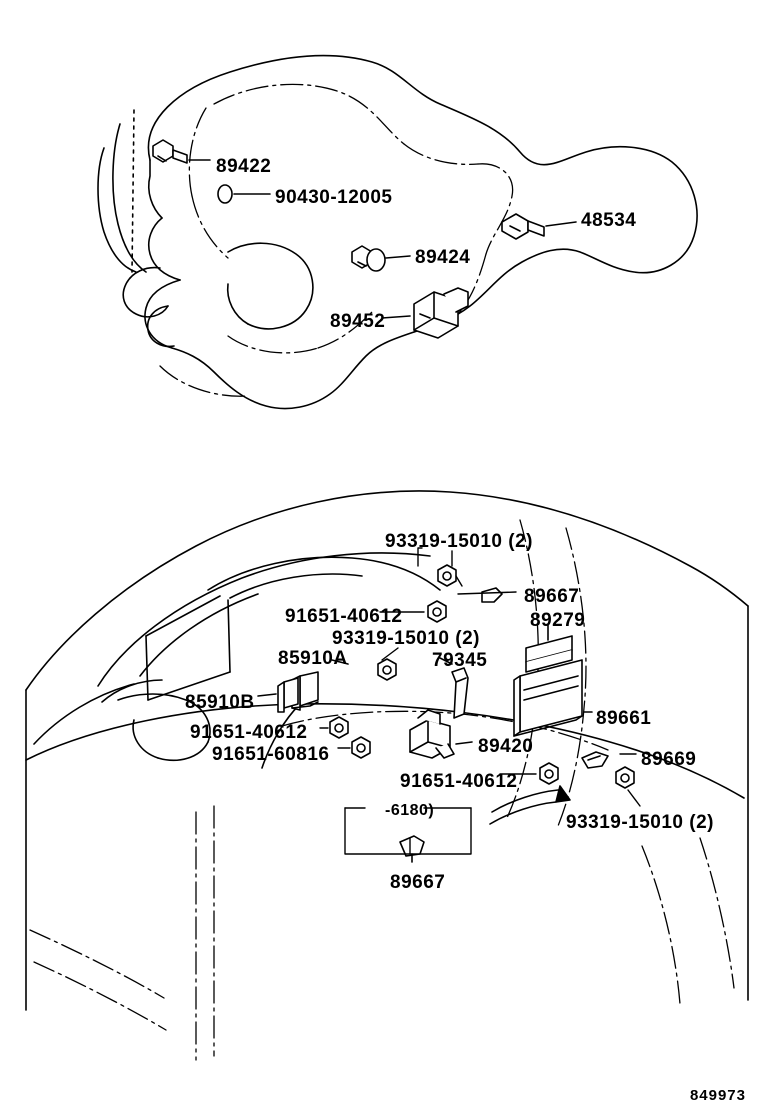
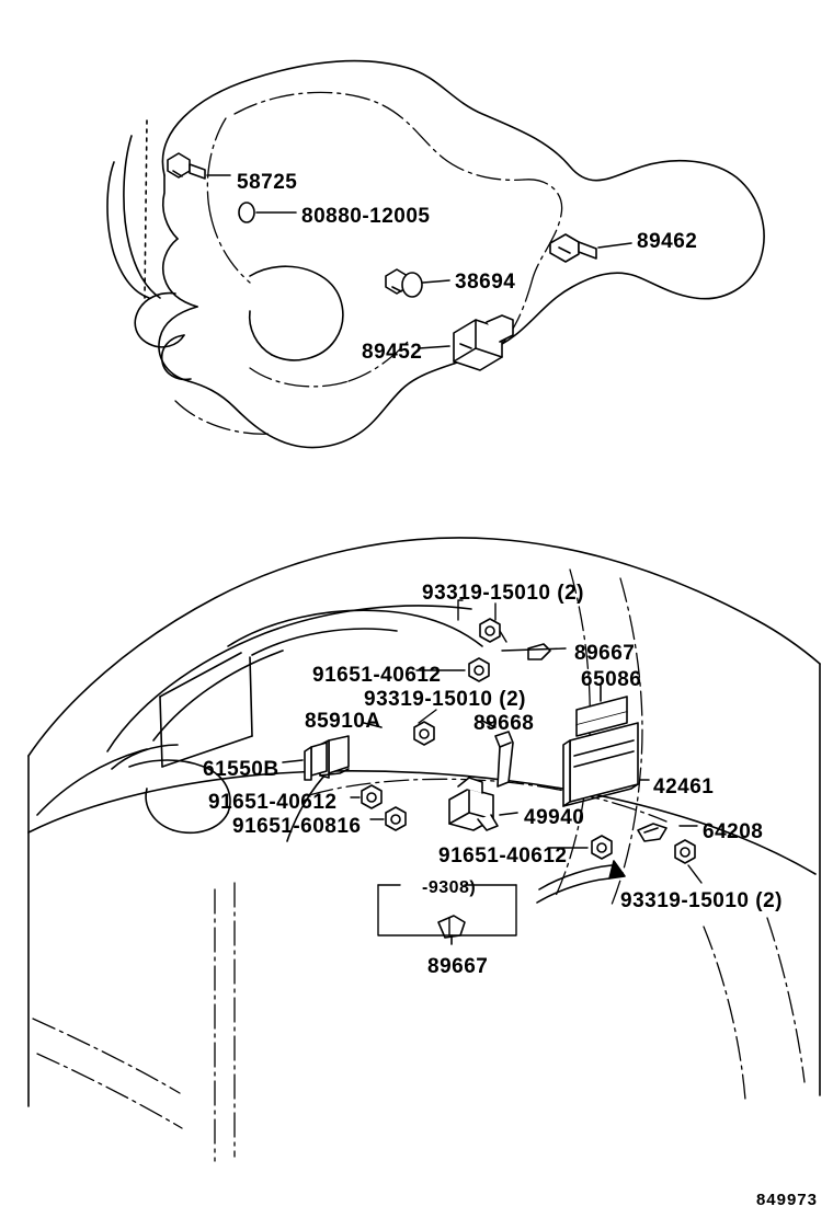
- 89422
+ 58725
- 90430-12005
+ 80880-12005
- 48534
+ 89462
- 89424
+ 38694
  89452
  93319-15010 (2)
  89667
- 89279
+ 65086
  91651-40612
  93319-15010 (2)
  85910A
- 79345
+ 89668
- 85910B
+ 61550B
- 89661
+ 42461
  91651-40612
  91651-60816
- 89420
+ 49940
- 89669
+ 64208
  91651-40612
  93319-15010 (2)
- -6180)
+ -9308)
  89667
  849973
